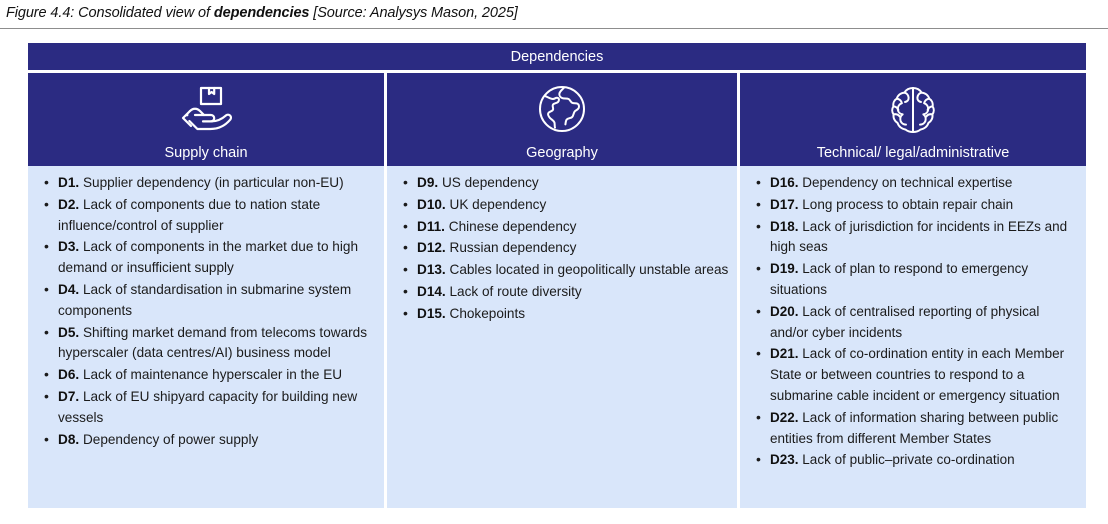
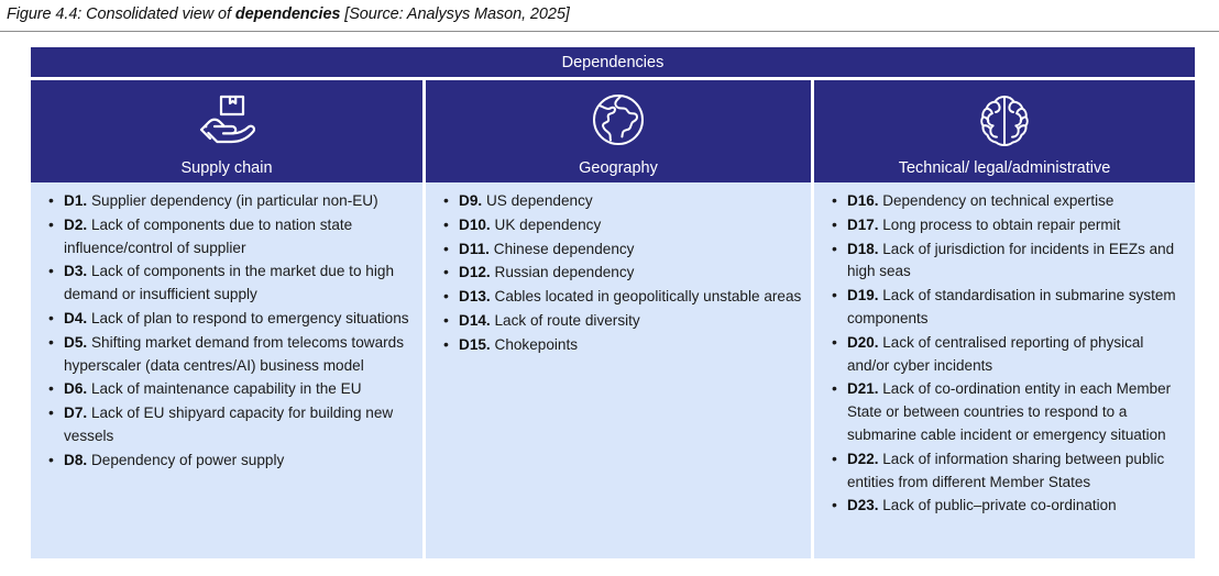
  Figure 4.4: Consolidated view of dependencies [Source: Analysys Mason, 2025]
  Dependencies
  Supply chain
  Geography
  Technical/ legal/administrative
  D1. Supplier dependency (in particular non-EU)
  D2. Lack of components due to nation state influence/control of supplier
  D3. Lack of components in the market due to high demand or insufficient supply
- D4. Lack of standardisation in submarine system components
+ D4. Lack of plan to respond to emergency situations
  D5. Shifting market demand from telecoms towards hyperscaler (data centres/AI) business model
- D6. Lack of maintenance hyperscaler in the EU
+ D6. Lack of maintenance capability in the EU
  D7. Lack of EU shipyard capacity for building new vessels
  D8. Dependency of power supply
  D9. US dependency
  D10. UK dependency
  D11. Chinese dependency
  D12. Russian dependency
  D13. Cables located in geopolitically unstable areas
  D14. Lack of route diversity
  D15. Chokepoints
  D16. Dependency on technical expertise
- D17. Long process to obtain repair chain
+ D17. Long process to obtain repair permit
  D18. Lack of jurisdiction for incidents in EEZs and high seas
- D19. Lack of plan to respond to emergency situations
+ D19. Lack of standardisation in submarine system components
  D20. Lack of centralised reporting of physical and/or cyber incidents
  D21. Lack of co-ordination entity in each Member State or between countries to respond to a submarine cable incident or emergency situation
  D22. Lack of information sharing between public entities from different Member States
  D23. Lack of public–private co-ordination
